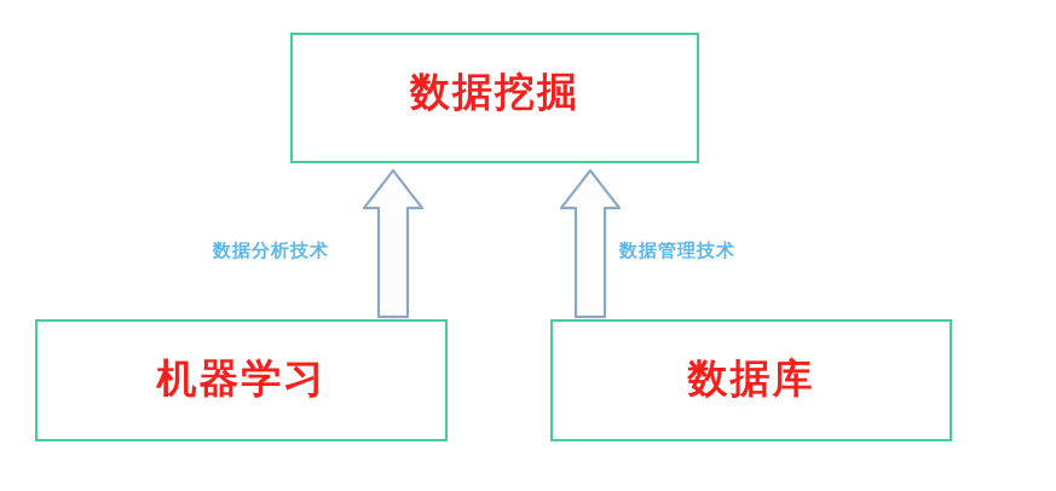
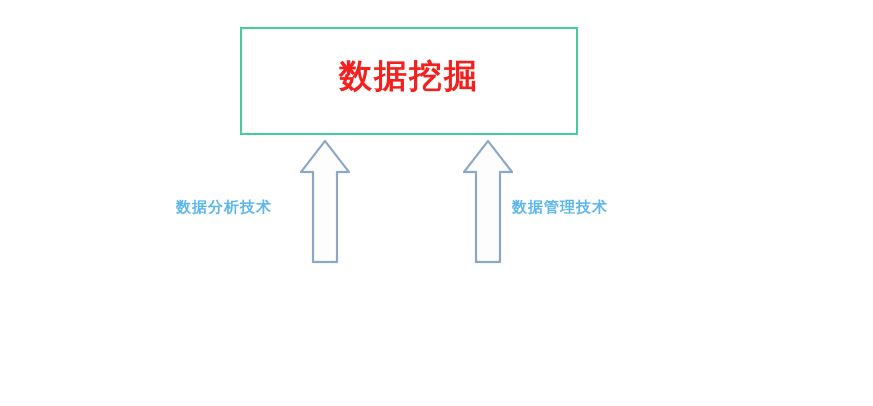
  数据挖掘
- 机器学习
- 数据库
  数据分析技术
  数据管理技术
